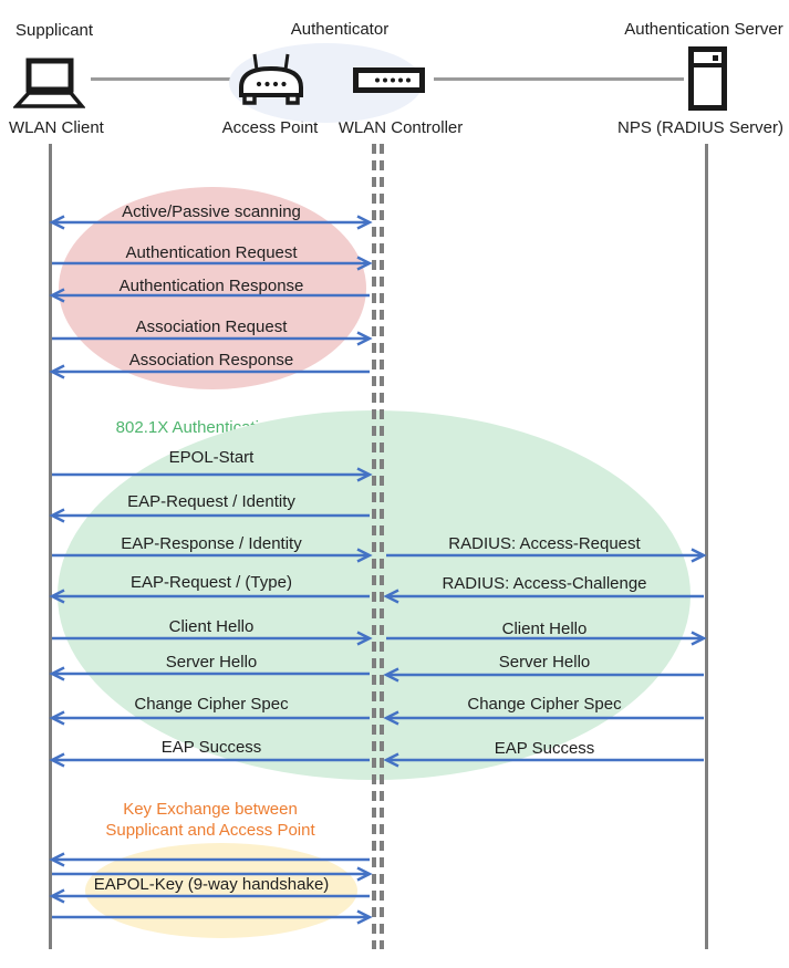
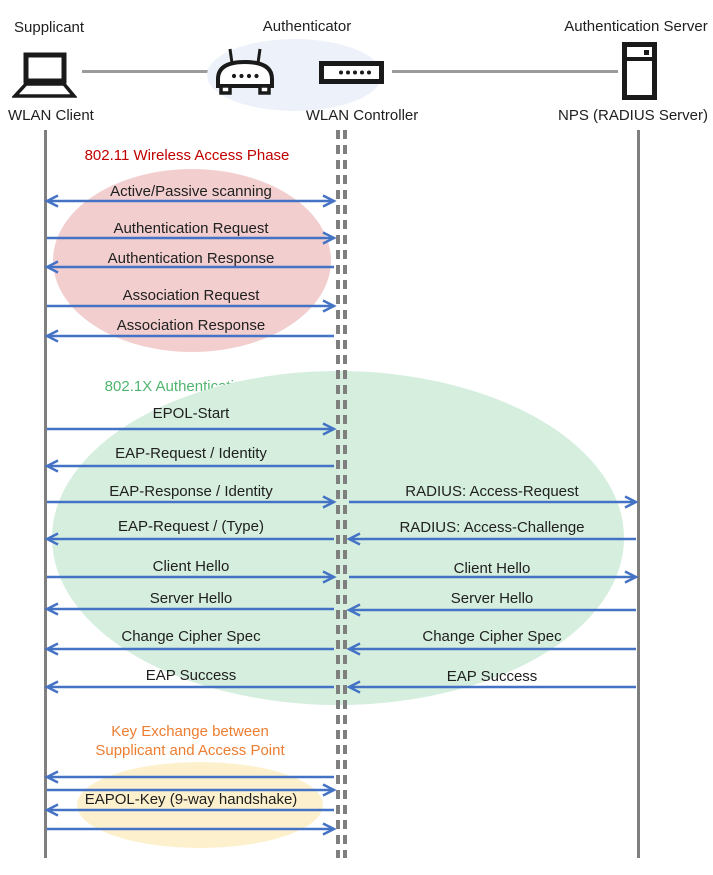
  Supplicant
  Authenticator
  Authentication Server
  WLAN Client
- Access Point
  WLAN Controller
  NPS (RADIUS Server)
+ 802.11 Wireless Access Phase
  Key Exchange between
  Supplicant and Access Point
  Active/Passive scanning
  Authentication Request
  Authentication Response
  Association Request
  Association Response
  EPOL-Start
  EAP-Request / Identity
  EAP-Response / Identity
  RADIUS: Access-Request
  EAP-Request / (Type)
  RADIUS: Access-Challenge
  Client Hello
  Client Hello
  Server Hello
  Server Hello
  Change Cipher Spec
  Change Cipher Spec
  EAP Success
  EAP Success
  EAPOL-Key (9-way handshake)
